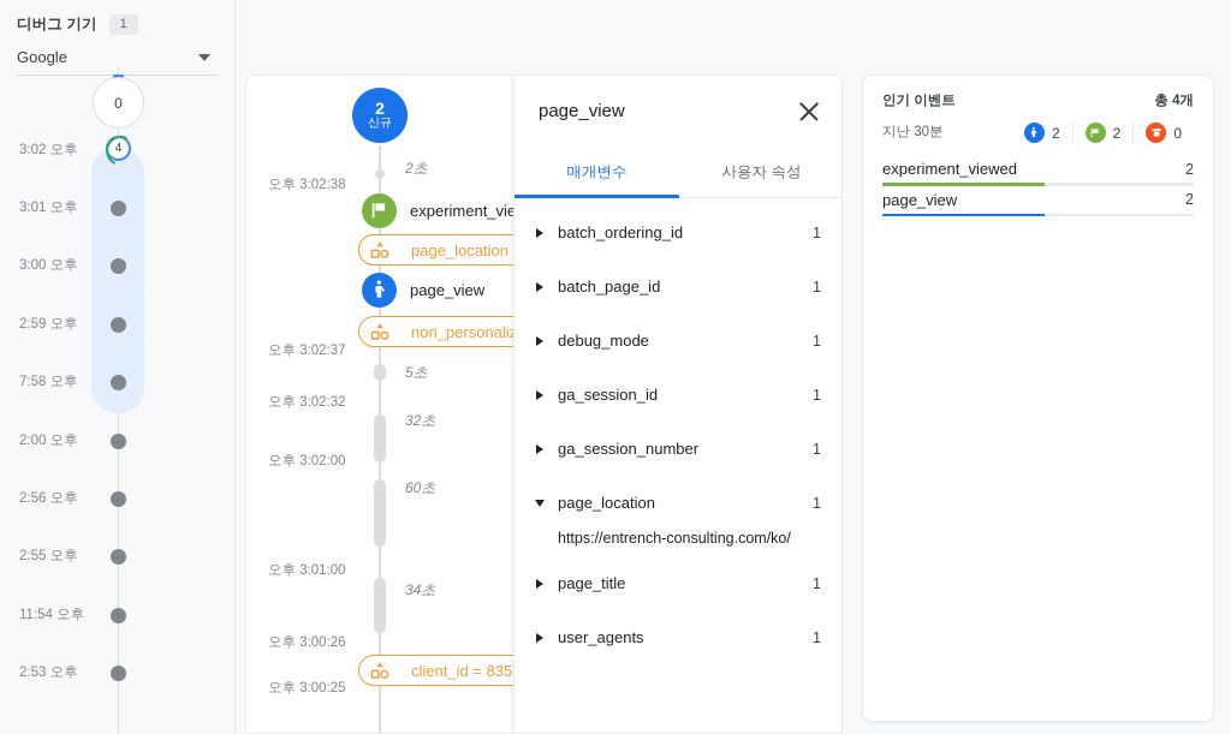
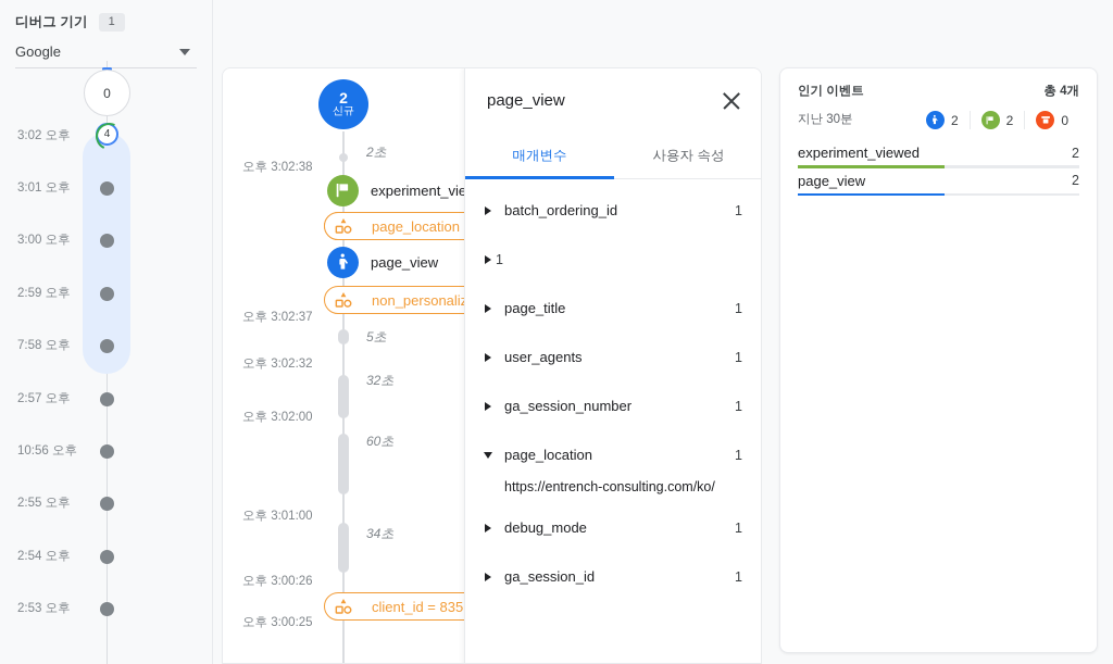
  디버그 기기
  1
  Google
  0
  3:02 오후
  4
  3:01 오후
  3:00 오후
  2:59 오후
  7:58 오후
- 2:00 오후
+ 2:57 오후
- 2:56 오후
+ 10:56 오후
  2:55 오후
- 11:54 오후
+ 2:54 오후
  2:53 오후
  2
  신규
  2초
  오후 3:02:38
  experiment_vie
  page_location
  page_view
  오후 3:02:37
  5초
  오후 3:02:32
  32초
  오후 3:02:00
  60초
  오후 3:01:00
  34초
  오후 3:00:26
  client_id = 835
  오후 3:00:25
  page_view
  매개변수
  사용자 속성
  batch_ordering_id
  1
- batch_page_id
  1
- debug_mode
+ page_title
  1
- ga_session_id
+ user_agents
  1
  ga_session_number
  1
  page_location
  1
  https://entrench-consulting.com/ko/
- page_title
+ debug_mode
  1
- user_agents
+ ga_session_id
  1
  인기 이벤트
  총 4개
  지난 30분
  2
  2
  0
  experiment_viewed
  2
  page_view
  2
